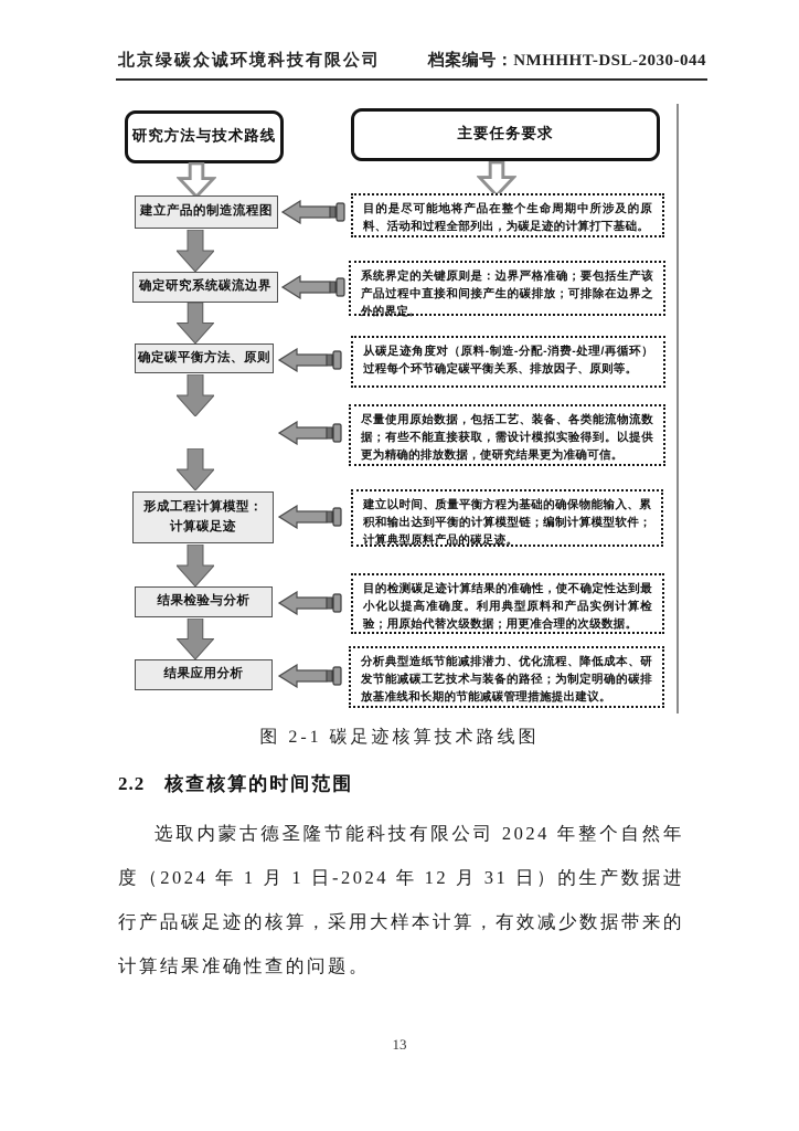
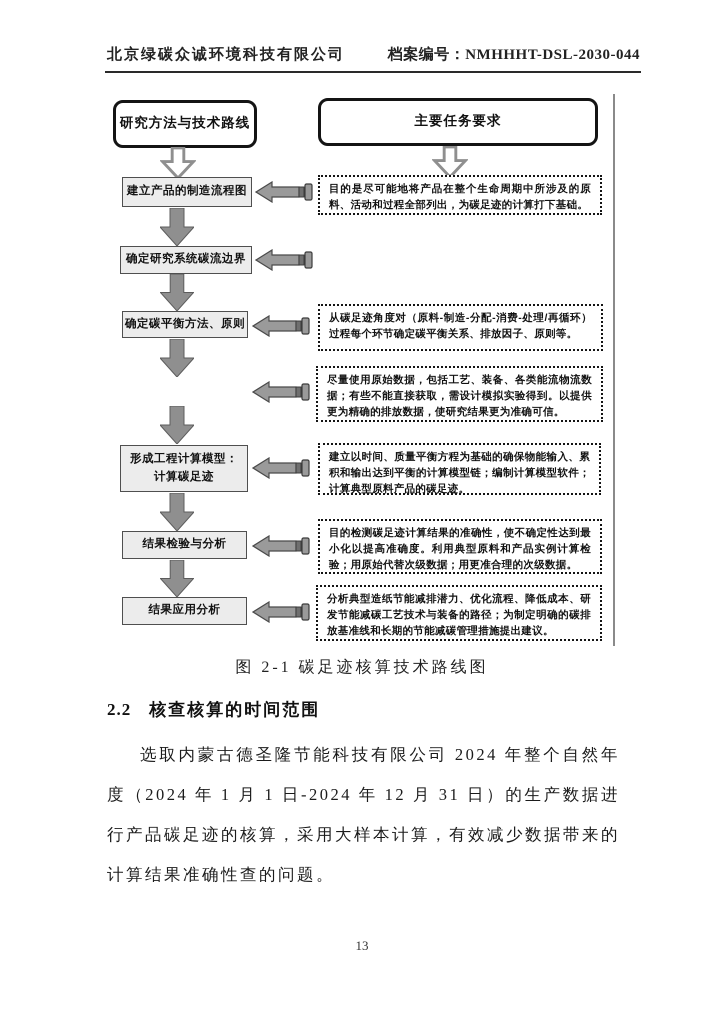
  北京绿碳众诚环境科技有限公司
  档案编号：NMHHHT-DSL-2030-044
  研究方法与技术路线
  主要任务要求
  建立产品的制造流程图
  目的是尽可能地将产品在整个生命周期中所涉及的原料、活动和过程全部列出，为碳足迹的计算打下基础。
  确定研究系统碳流边界
- 系统界定的关键原则是：边界严格准确；要包括生产该产品过程中直接和间接产生的碳排放；可排除在边界之外的界定。
  确定碳平衡方法、原则
  从碳足迹角度对（原料-制造-分配-消费-处理/再循环）过程每个环节确定碳平衡关系、排放因子、原则等。
  尽量使用原始数据，包括工艺、装备、各类能流物流数据；有些不能直接获取，需设计模拟实验得到。以提供更为精确的排放数据，使研究结果更为准确可信。
  形成工程计算模型：
  计算碳足迹
  建立以时间、质量平衡方程为基础的确保物能输入、累积和输出达到平衡的计算模型链；编制计算模型软件；计算典型原料产品的碳足迹。
  结果检验与分析
  目的检测碳足迹计算结果的准确性，使不确定性达到最小化以提高准确度。利用典型原料和产品实例计算检验；用原始代替次级数据；用更准合理的次级数据。
  结果应用分析
  分析典型造纸节能减排潜力、优化流程、降低成本、研发节能减碳工艺技术与装备的路径；为制定明确的碳排放基准线和长期的节能减碳管理措施提出建议。
  图 2-1 碳足迹核算技术路线图
  2.2 核查核算的时间范围
  选取内蒙古德圣隆节能科技有限公司 2024 年整个自然年度（2024 年 1 月 1 日-2024 年 12 月 31 日）的生产数据进行产品碳足迹的核算，采用大样本计算，有效减少数据带来的计算结果准确性查的问题。
  13
